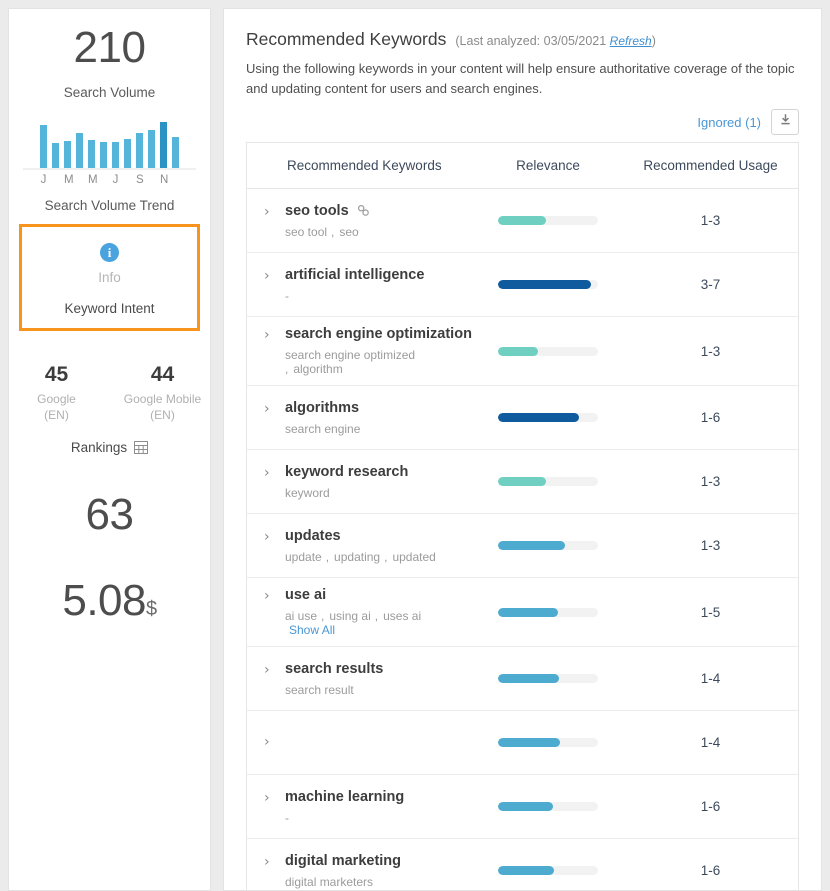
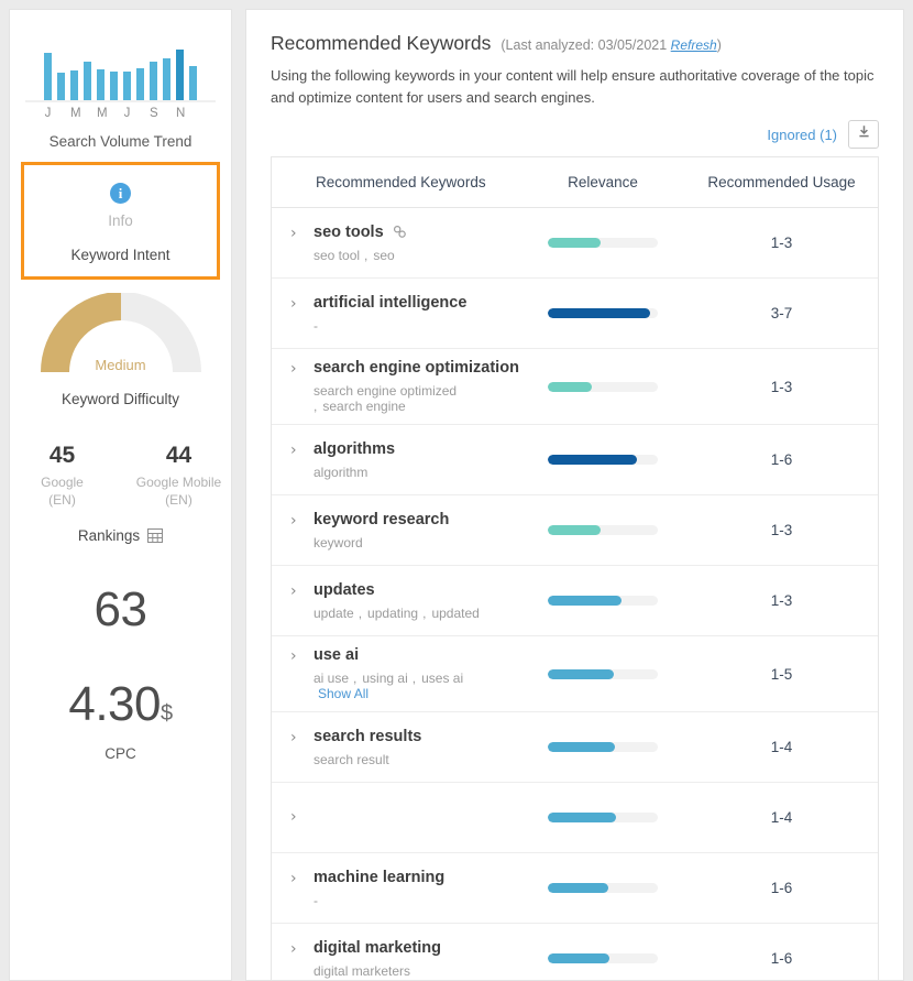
- 210
- Search Volume
  J
  M
  M
  J
  S
  N
  Search Volume Trend
  i
  Info
  Keyword Intent
+ Medium
+ Keyword Difficulty
  45
  Google
  (EN)
  44
  Google Mobile
  (EN)
  Rankings
  63
- 5.08$
+ 4.30$
+ CPC
  Recommended Keywords
  (Last analyzed: 03/05/2021 Refresh)
- Using the following keywords in your content will help ensure authoritative coverage of the topic and updating content for users and search engines.
+ Using the following keywords in your content will help ensure authoritative coverage of the topic and optimize content for users and search engines.
  Ignored (1)
  Recommended Keywords
  Relevance
  Recommended Usage
  ›
  seo tools
  seo tool
  seo
  1-3
  ›
  artificial intelligence
  -
  3-7
  ›
  search engine optimization
  search engine optimized
- algorithm
+ search engine
  1-3
  ›
  algorithms
- search engine
+ algorithm
  1-6
  ›
  keyword research
  keyword
  1-3
  ›
  updates
  update
  updating
  updated
  1-3
  ›
  use ai
  ai use
  using ai
  uses ai
  Show All
  1-5
  ›
  search results
  search result
  1-4
  ›
  1-4
  ›
  machine learning
  -
  1-6
  ›
  digital marketing
  digital marketers
  1-6
